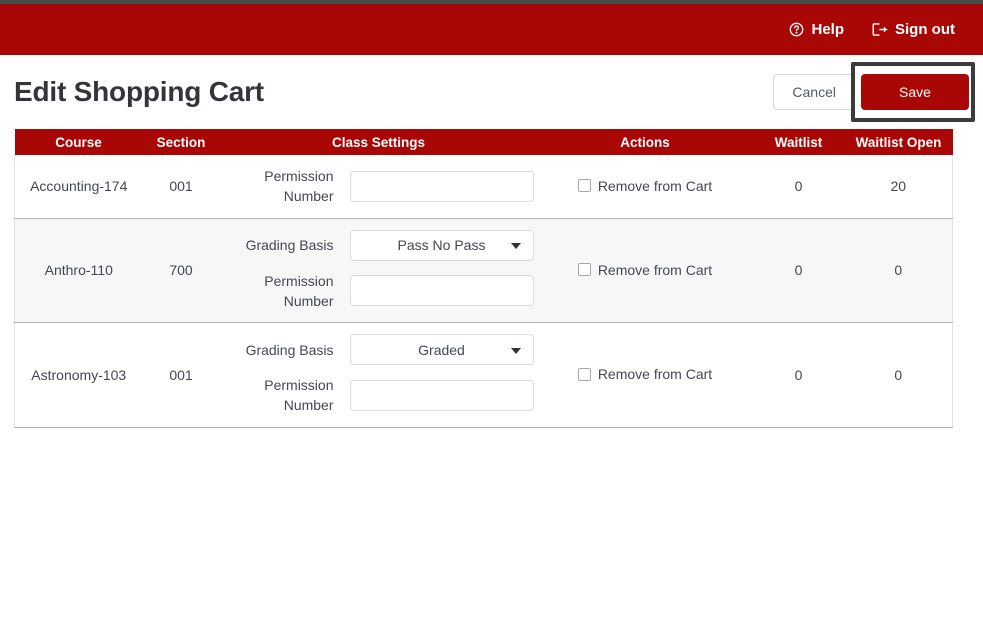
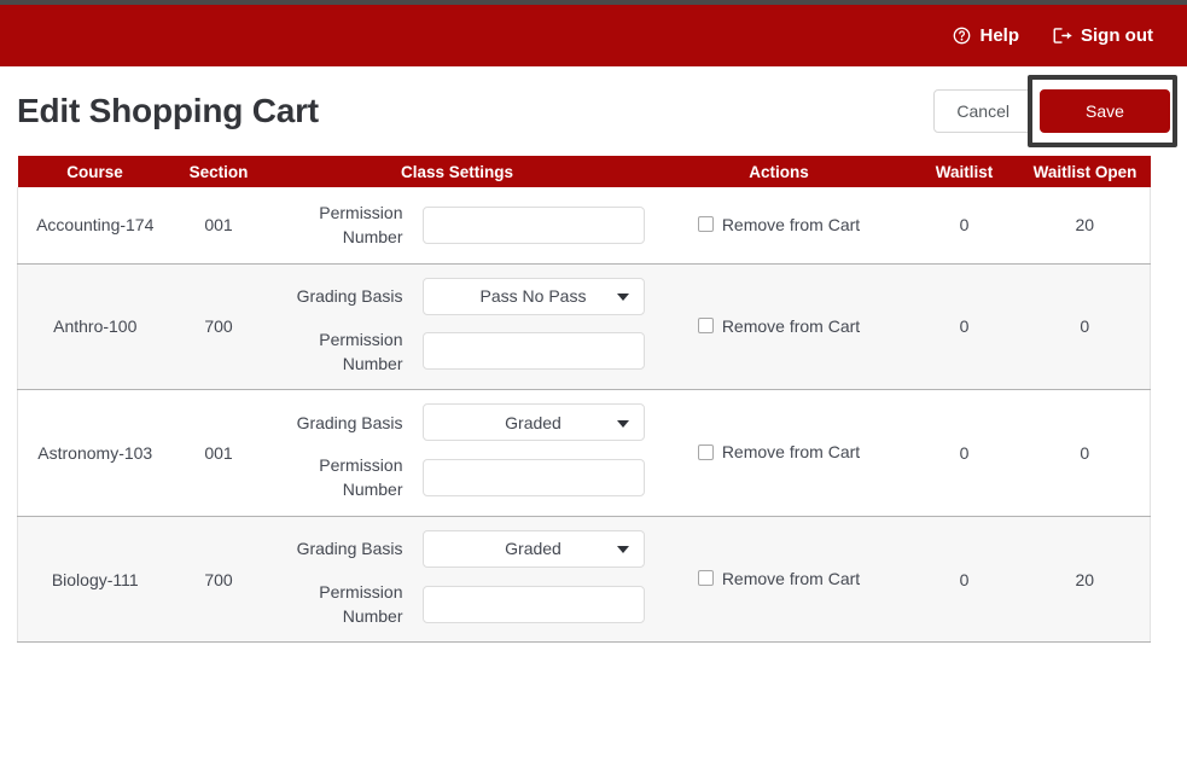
  Help
  Sign out
  Edit Shopping Cart
  Cancel
  Save
  Course	Section	Class Settings	Actions	Waitlist	Waitlist Open
  Accounting-174	001	Permission Number	Remove from Cart	0	20
- Anthro-110	700	Grading Basis Pass No PassPermission Number	Remove from Cart	0	0
+ Anthro-100	700	Grading Basis Pass No PassPermission Number	Remove from Cart	0	0
  Astronomy-103	001	Grading Basis GradedPermission Number	Remove from Cart	0	0
+ Biology-111	700	Grading Basis GradedPermission Number	Remove from Cart	0	20
